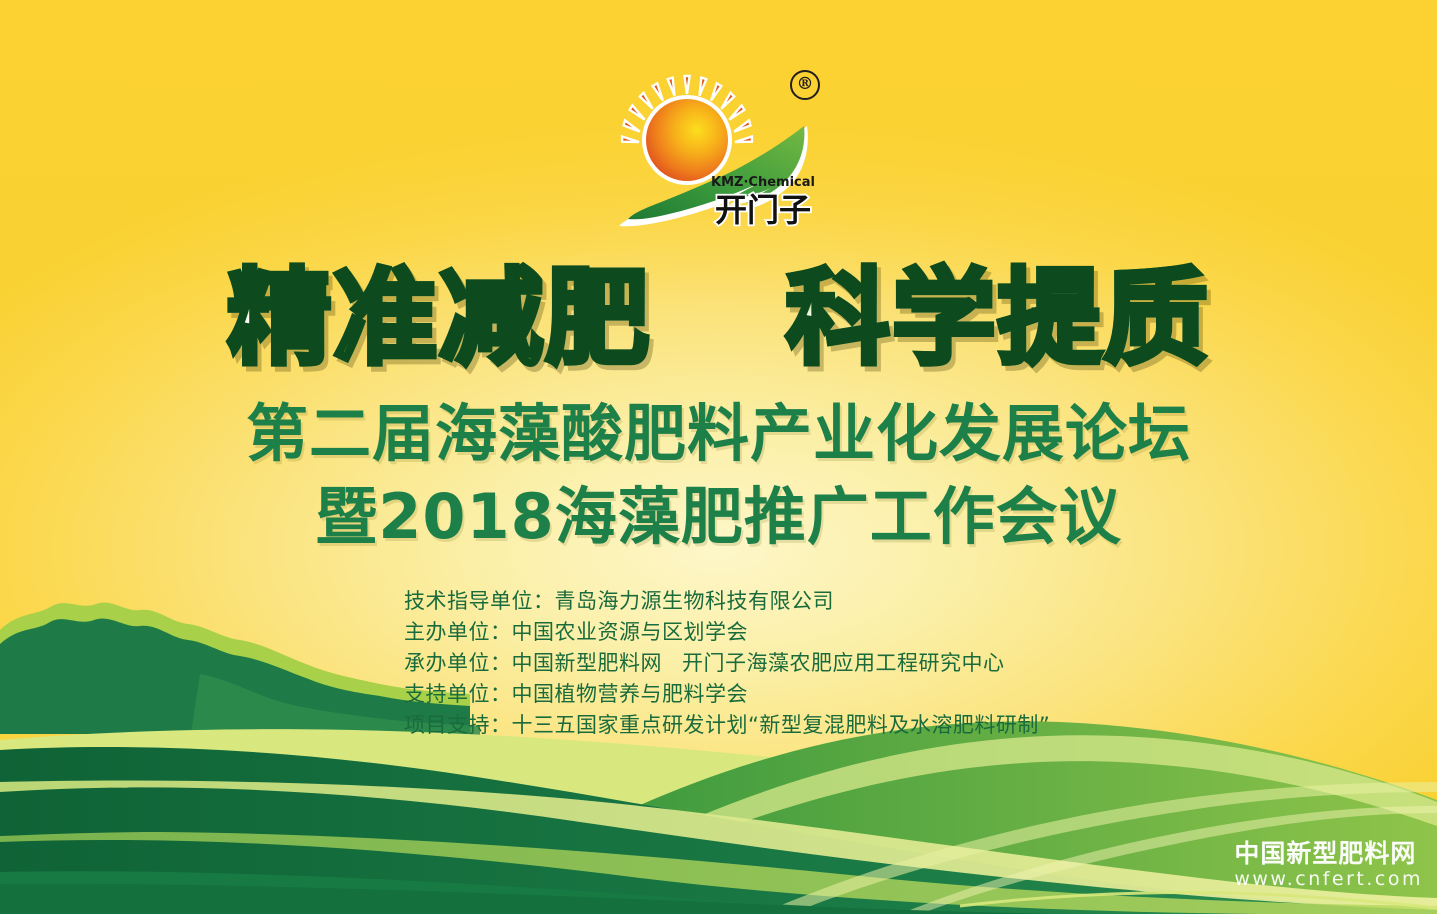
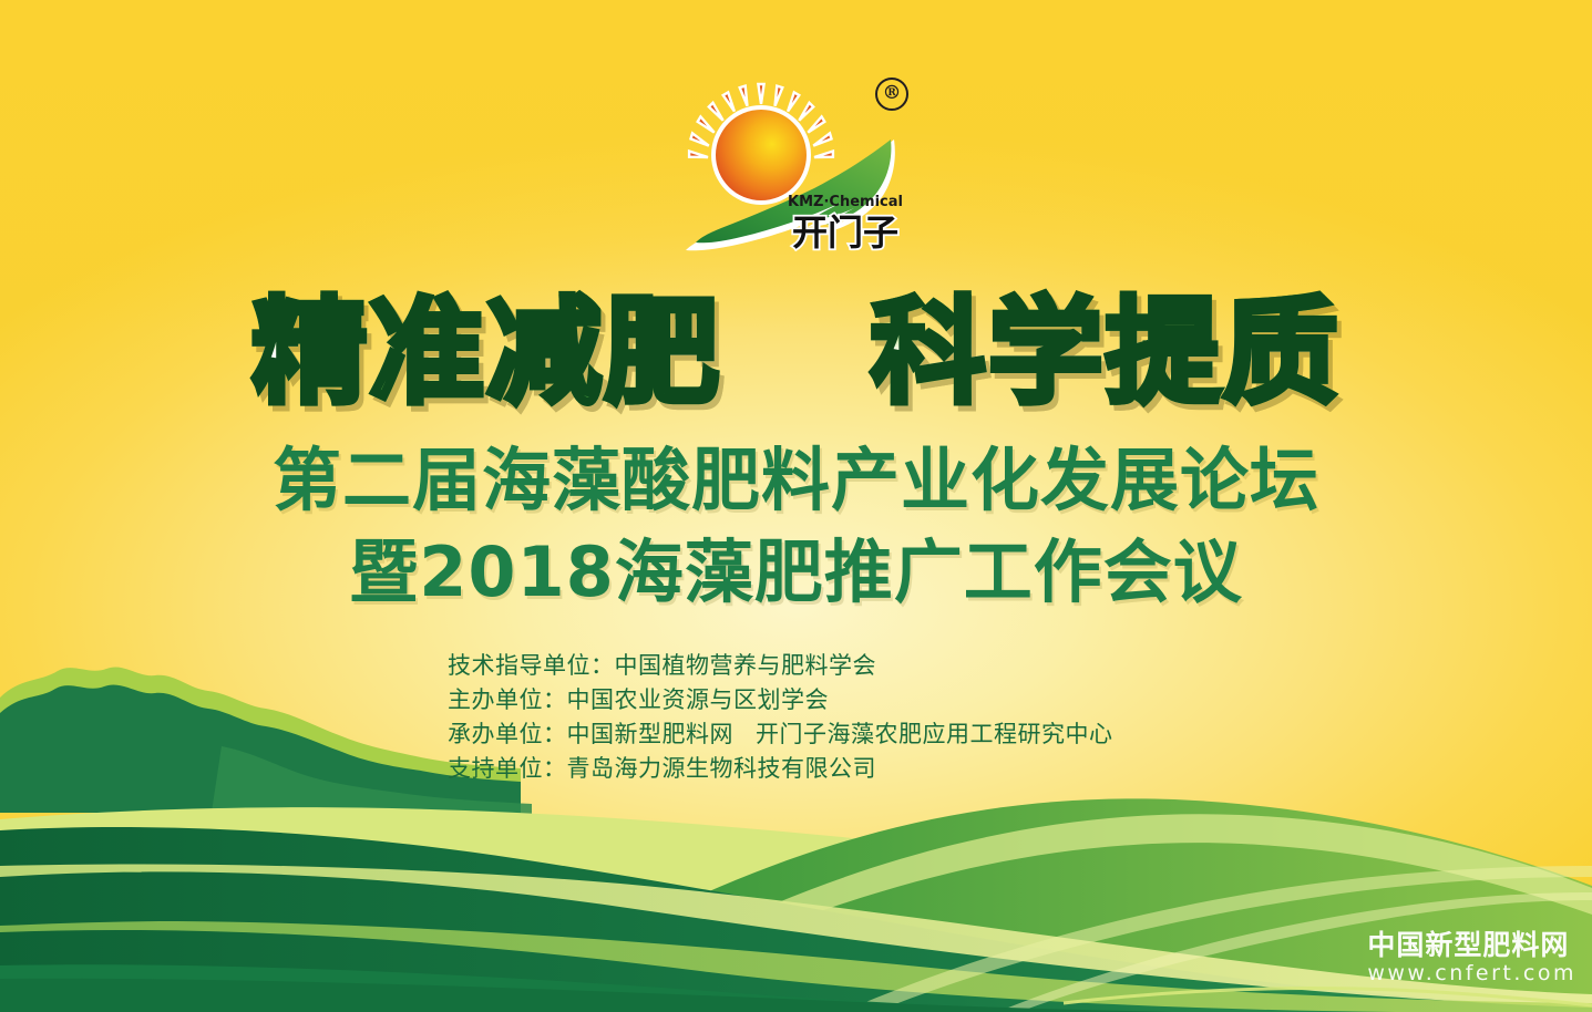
  KMZ·Chemical
  开门子
  ®
  精准减肥 科学提质
  第二届海藻酸肥料产业化发展论坛
  暨2018海藻肥推广工作会议
- 技术指导单位：青岛海力源生物科技有限公司
+ 技术指导单位：中国植物营养与肥料学会
  主办单位：中国农业资源与区划学会
  承办单位：中国新型肥料网 开门子海藻农肥应用工程研究中心
- 支持单位：中国植物营养与肥料学会
+ 支持单位：青岛海力源生物科技有限公司
- 项目支持：十三五国家重点研发计划“新型复混肥料及水溶肥料研制”
  中国新型肥料网
  www.cnfert.com
